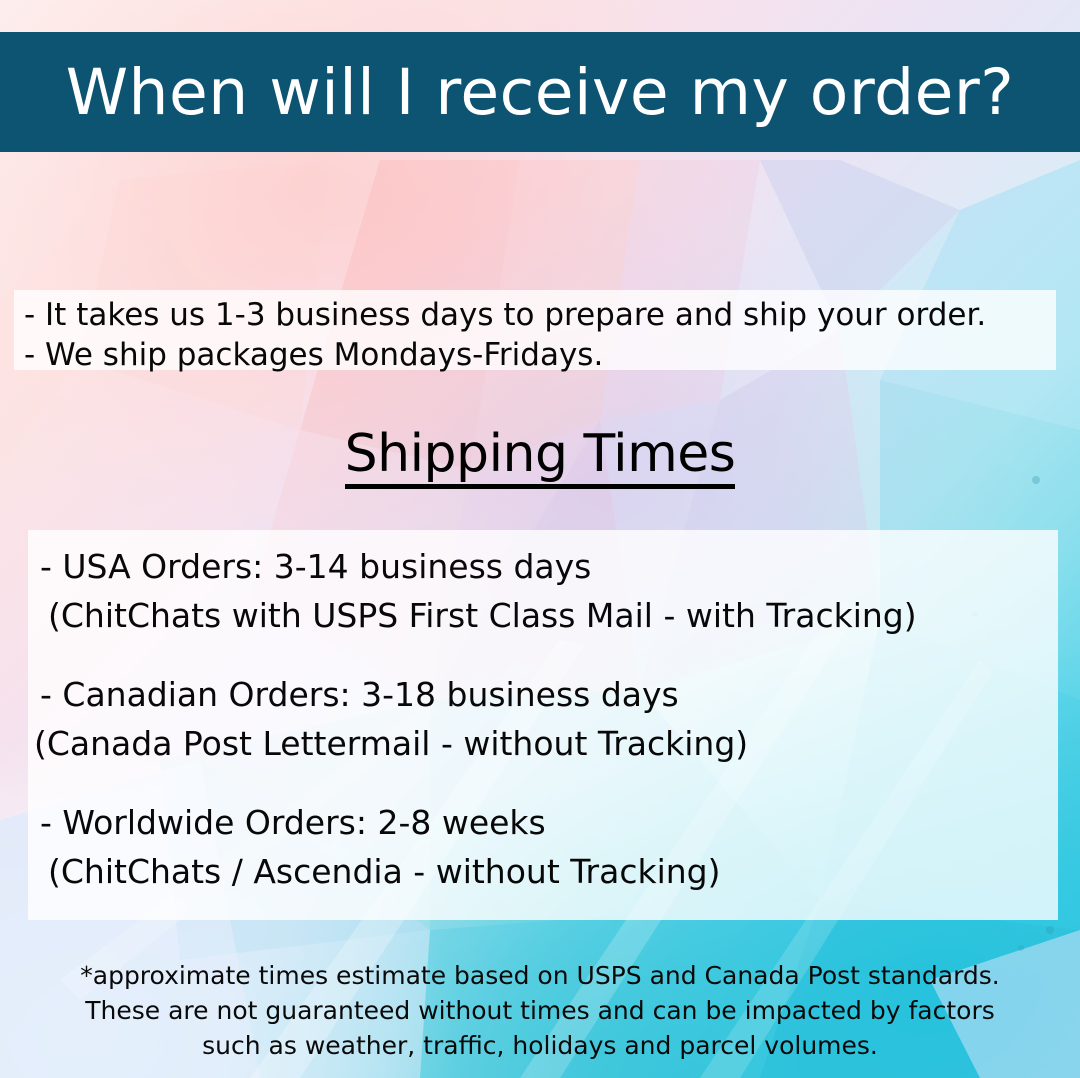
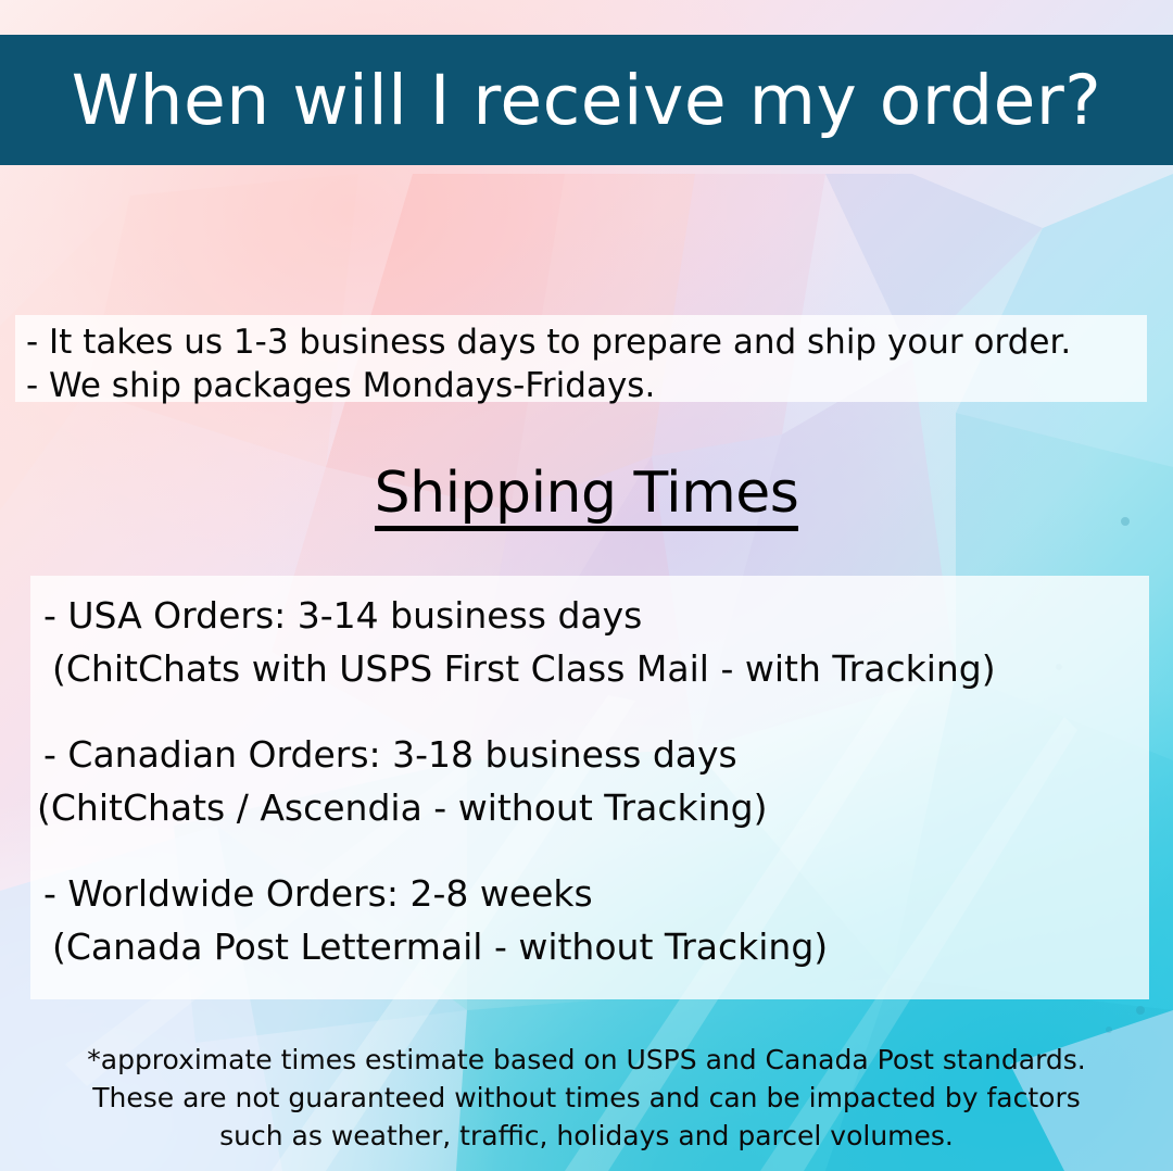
  When will I receive my order?
  - It takes us 1-3 business days to prepare and ship your order.
  - We ship packages Mondays-Fridays.
  Shipping Times
  - USA Orders: 3-14 business days
  (ChitChats with USPS First Class Mail - with Tracking)
  - Canadian Orders: 3-18 business days
- (Canada Post Lettermail - without Tracking)
+ (ChitChats / Ascendia - without Tracking)
  - Worldwide Orders: 2-8 weeks
- (ChitChats / Ascendia - without Tracking)
+ (Canada Post Lettermail - without Tracking)
  *approximate times estimate based on USPS and Canada Post standards.
  These are not guaranteed without times and can be impacted by factors
  such as weather, traffic, holidays and parcel volumes.
